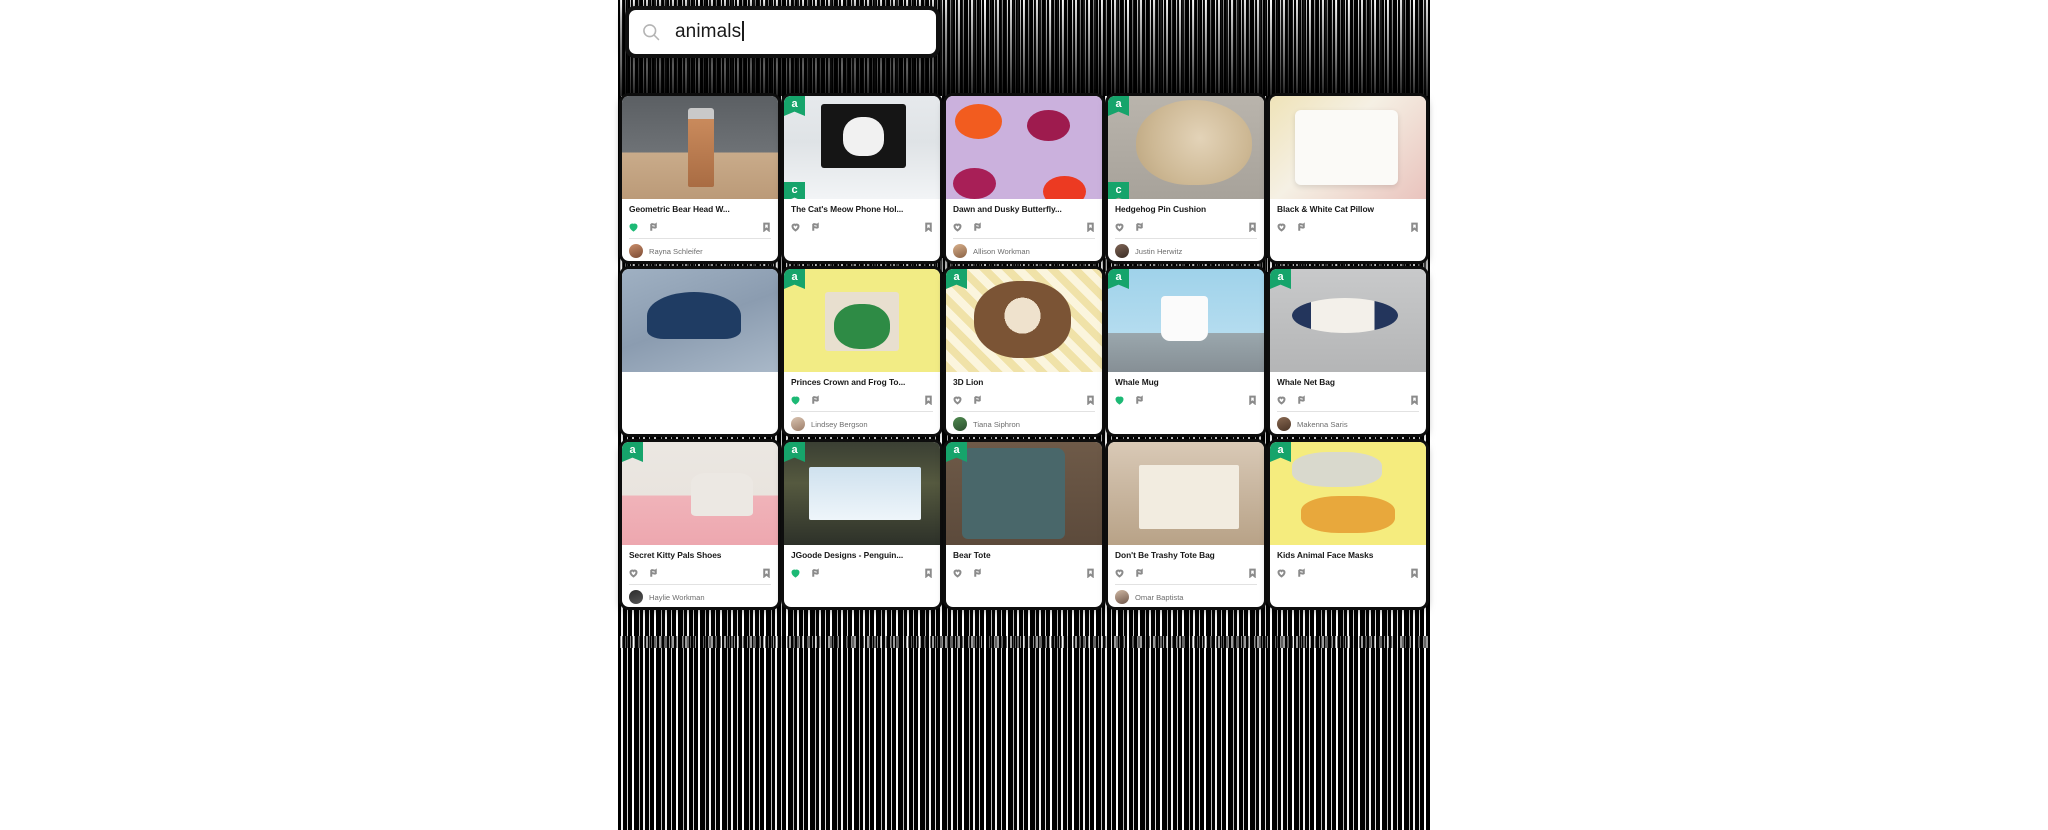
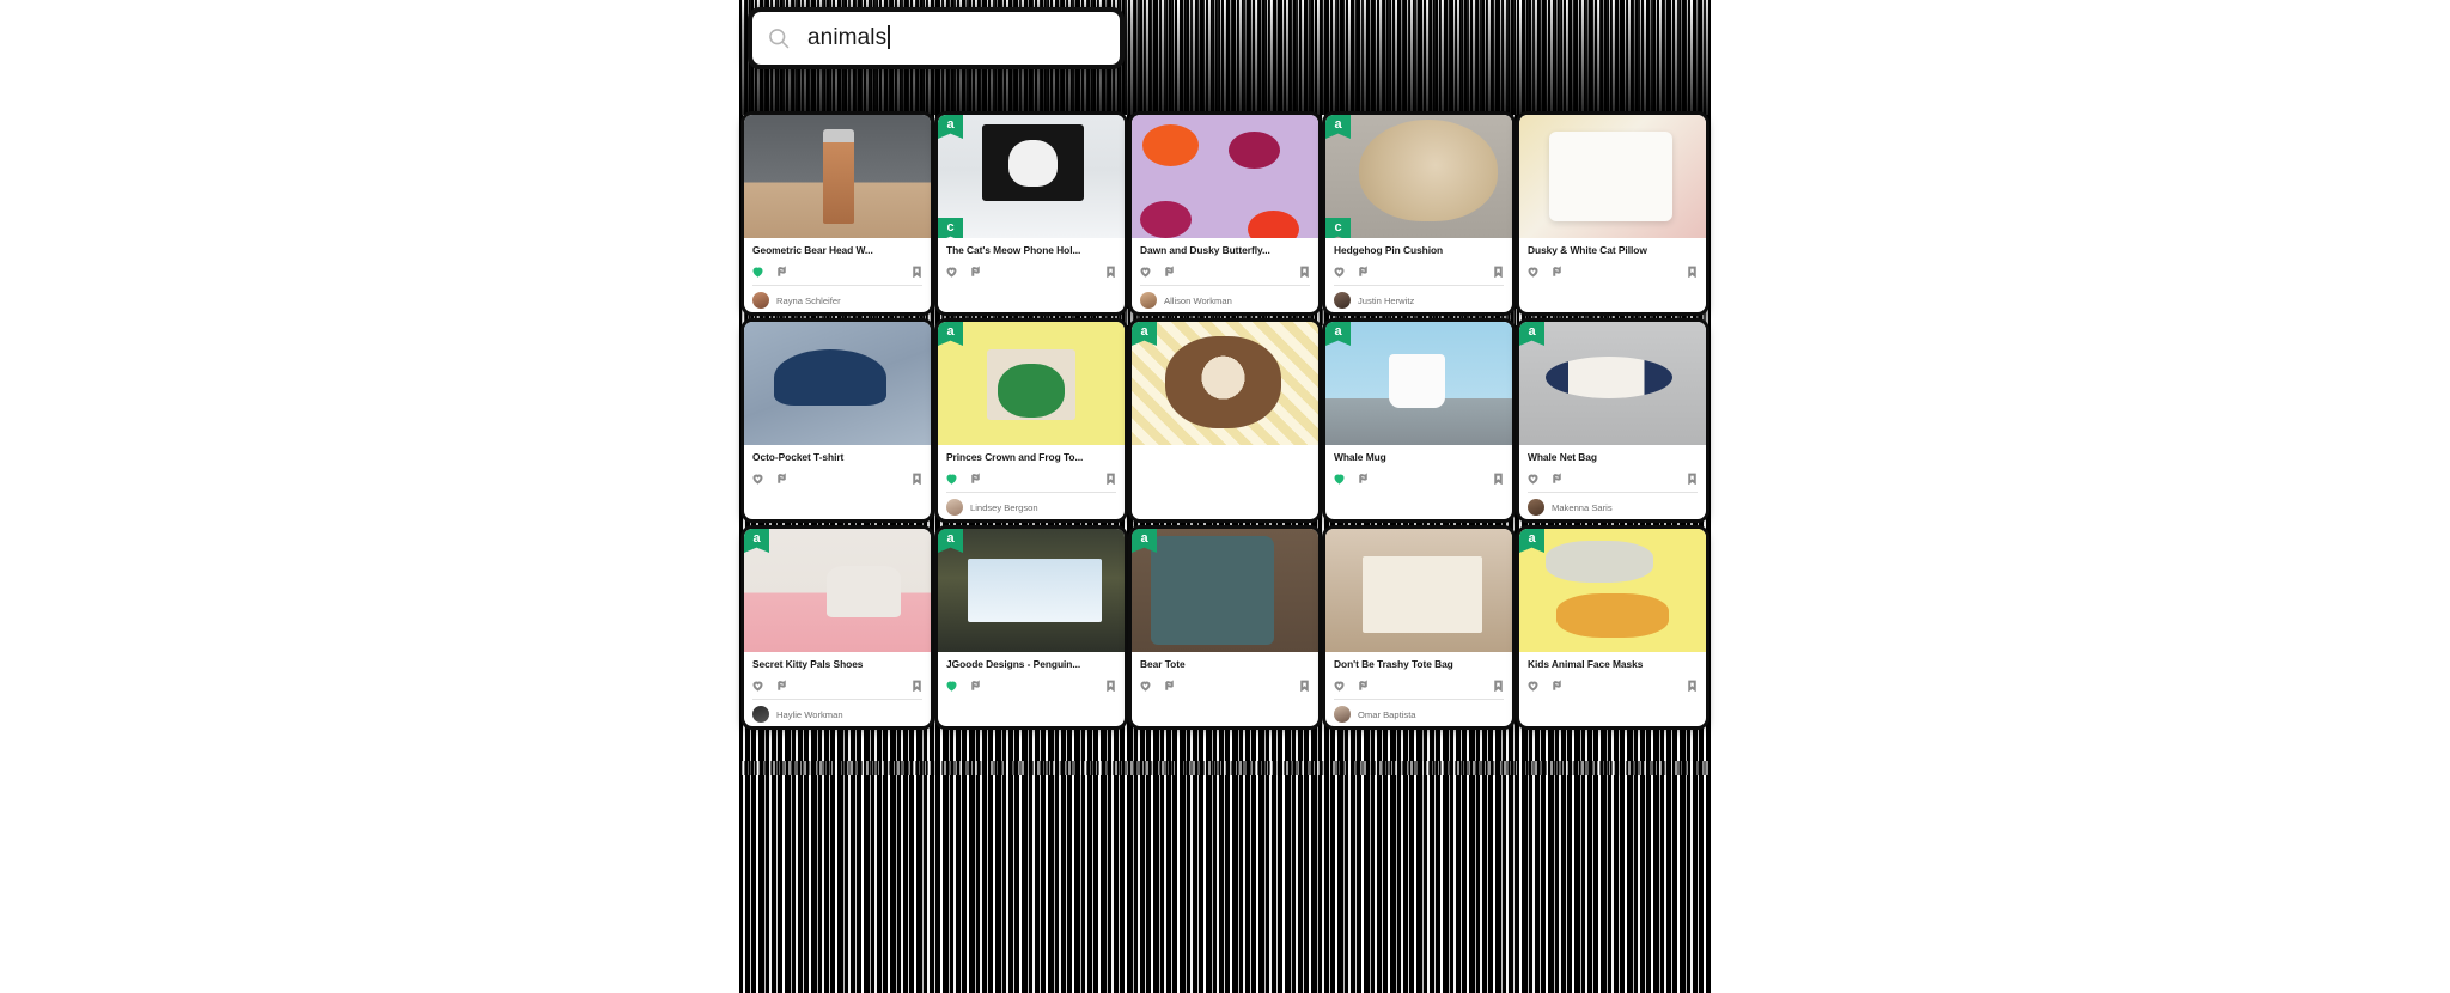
  animals
  Geometric Bear Head W...
  Rayna Schleifer
  a
  c
  The Cat's Meow Phone Hol...
  Dawn and Dusky Butterfly...
  Allison Workman
  a
  c
  Hedgehog Pin Cushion
  Justin Herwitz
- Black & White Cat Pillow
+ Dusky & White Cat Pillow
+ Octo-Pocket T-shirt
  a
  Princes Crown and Frog To...
  Lindsey Bergson
  a
- 3D Lion
- Tiana Siphron
  a
  Whale Mug
  a
  Whale Net Bag
  Makenna Saris
  a
  Secret Kitty Pals Shoes
  Haylie Workman
  a
  JGoode Designs - Penguin...
  a
  Bear Tote
  Don't Be Trashy Tote Bag
  Omar Baptista
  a
  Kids Animal Face Masks
